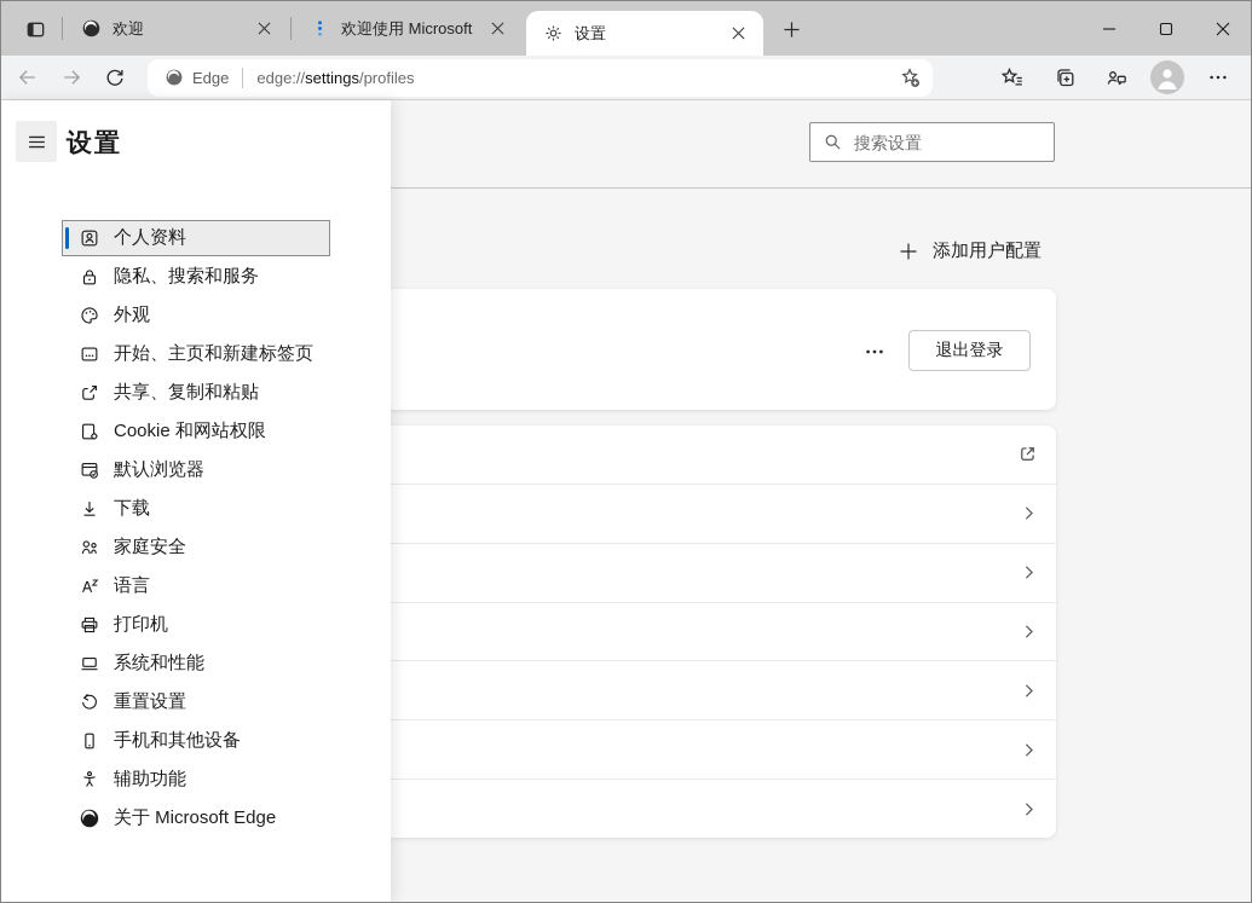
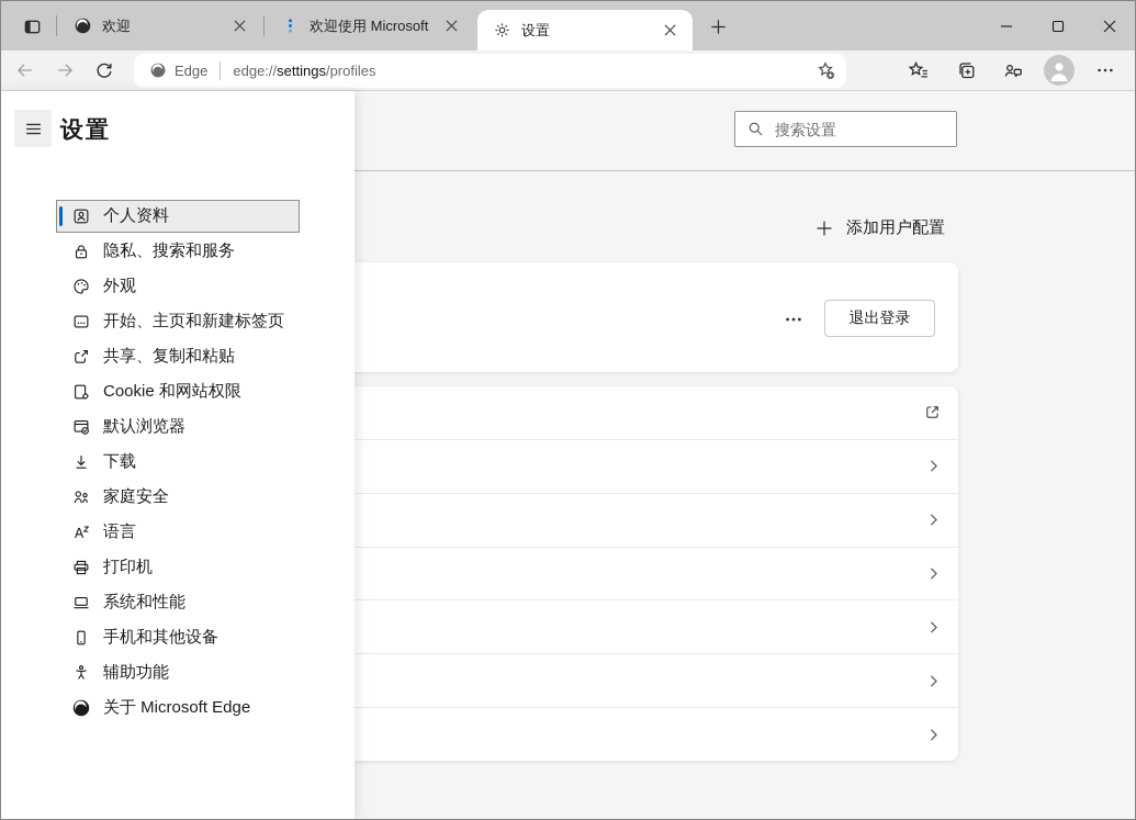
  欢迎
  欢迎使用 Microsoft
  设置
  Edge
  edge://settings/profiles
  搜索设置
  添加用户配置
  退出登录
  设置
  个人资料
  隐私、搜索和服务
  外观
  开始、主页和新建标签页
  共享、复制和粘贴
  Cookie 和网站权限
  默认浏览器
  下载
  家庭安全
  语言
  打印机
  系统和性能
- 重置设置
  手机和其他设备
  辅助功能
  关于 Microsoft Edge
